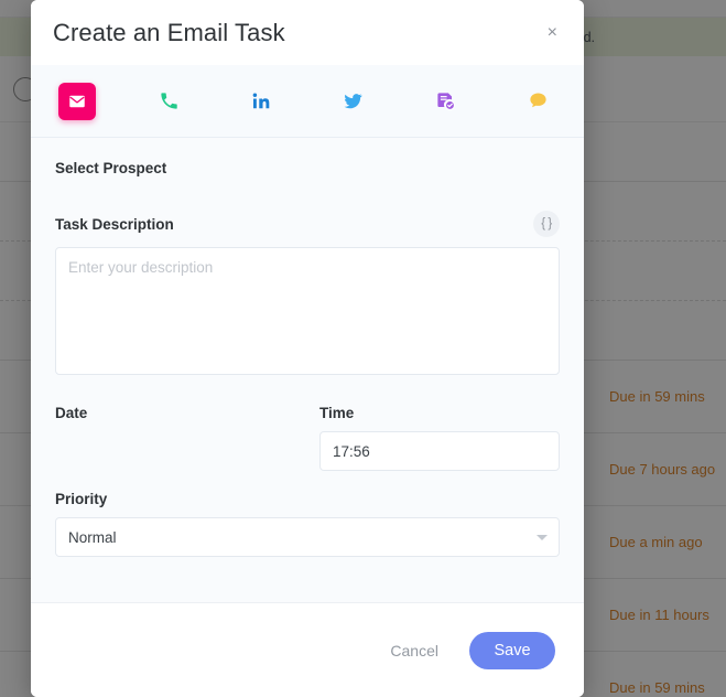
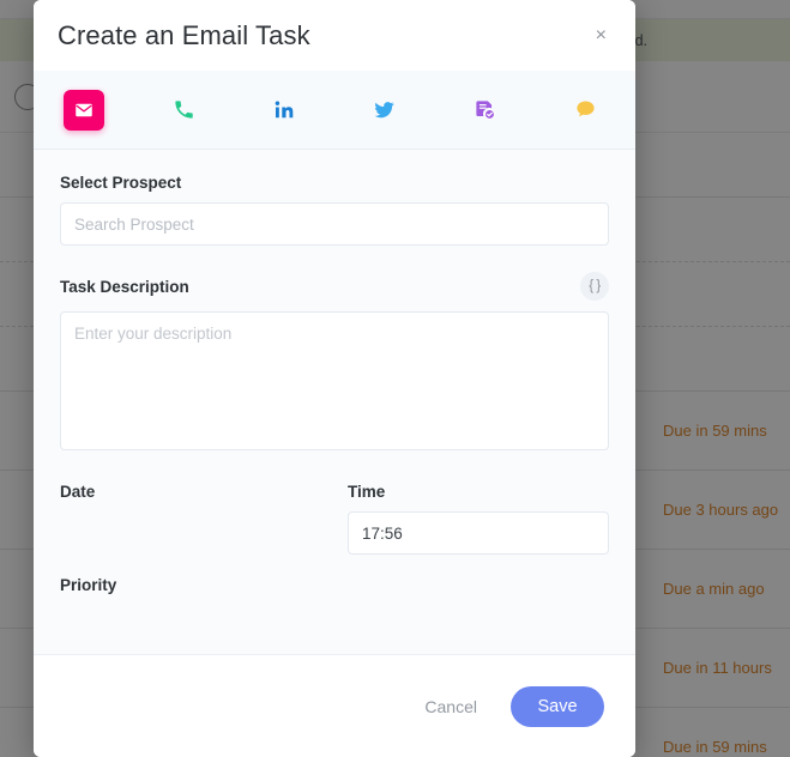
  d.
  Due in 59 mins
- Due 7 hours ago
+ Due 3 hours ago
  Due a min ago
  Due in 11 hours
  Due in 59 mins
  Create an Email Task
  ×
  Select Prospect
+ Search Prospect
  Task Description
  { }
  Enter your description
  Date
  Time
  17:56
  Priority
- Normal
  Cancel
  Save
